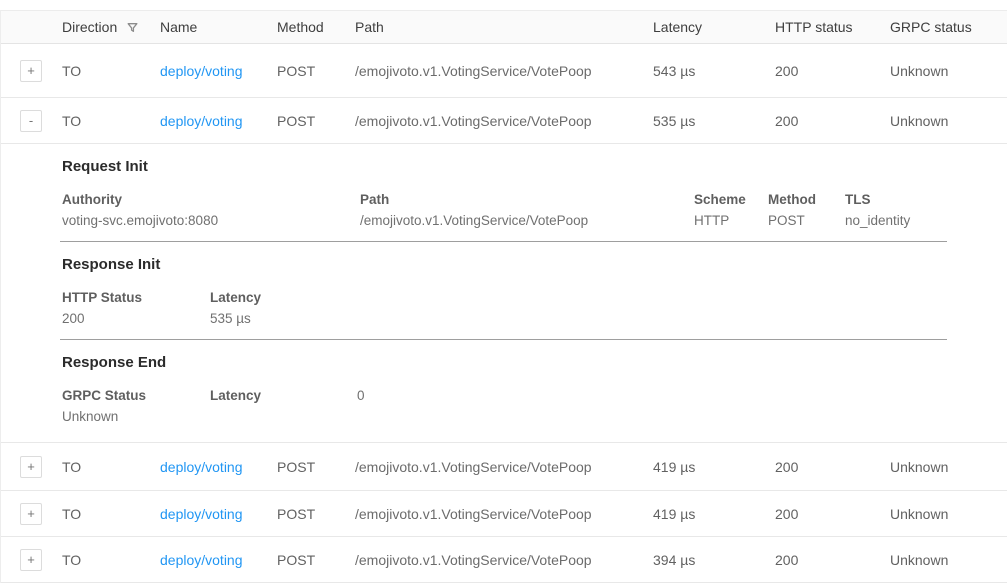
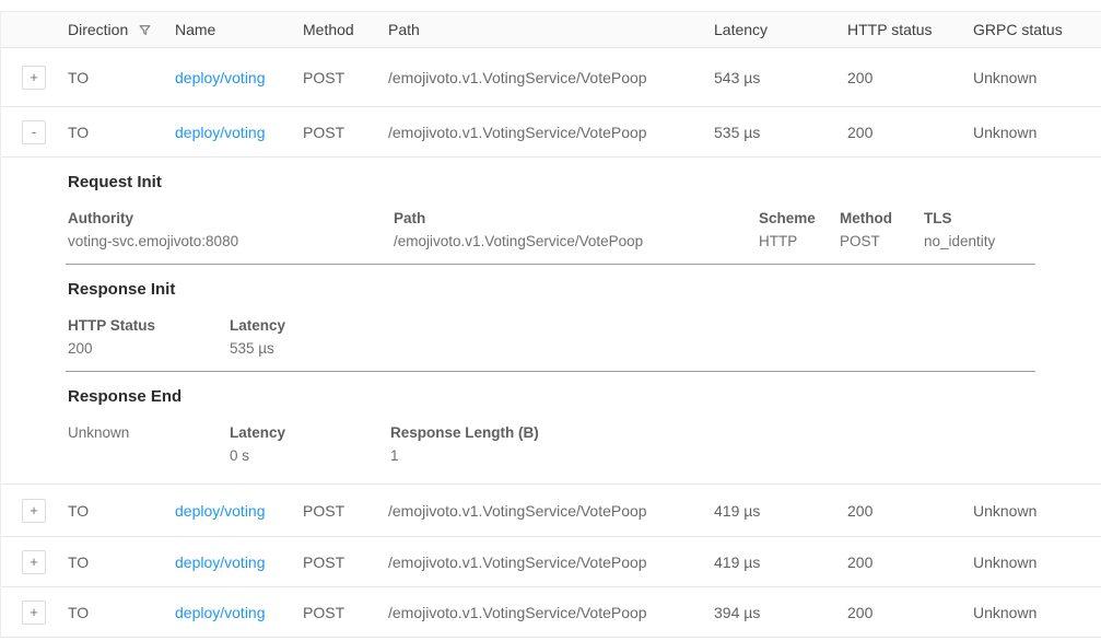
  Direction
  Name
  Method
  Path
  Latency
  HTTP status
  GRPC status
  +
  TO
  deploy/voting
  POST
  /emojivoto.v1.VotingService/VotePoop
  543 µs
  200
  Unknown
  -
  TO
  deploy/voting
  POST
  /emojivoto.v1.VotingService/VotePoop
  535 µs
  200
  Unknown
  Request Init
  Authority
  voting-svc.emojivoto:8080
  Path
  /emojivoto.v1.VotingService/VotePoop
  Scheme
  HTTP
  Method
  POST
  TLS
  no_identity
  Response Init
  HTTP Status
  200
  Latency
  535 µs
  Response End
- GRPC Status
  Unknown
  Latency
+ 0 s
+ Response Length (B)
- 0
+ 1
  +
  TO
  deploy/voting
  POST
  /emojivoto.v1.VotingService/VotePoop
  419 µs
  200
  Unknown
  +
  TO
  deploy/voting
  POST
  /emojivoto.v1.VotingService/VotePoop
  419 µs
  200
  Unknown
  +
  TO
  deploy/voting
  POST
  /emojivoto.v1.VotingService/VotePoop
  394 µs
  200
  Unknown
